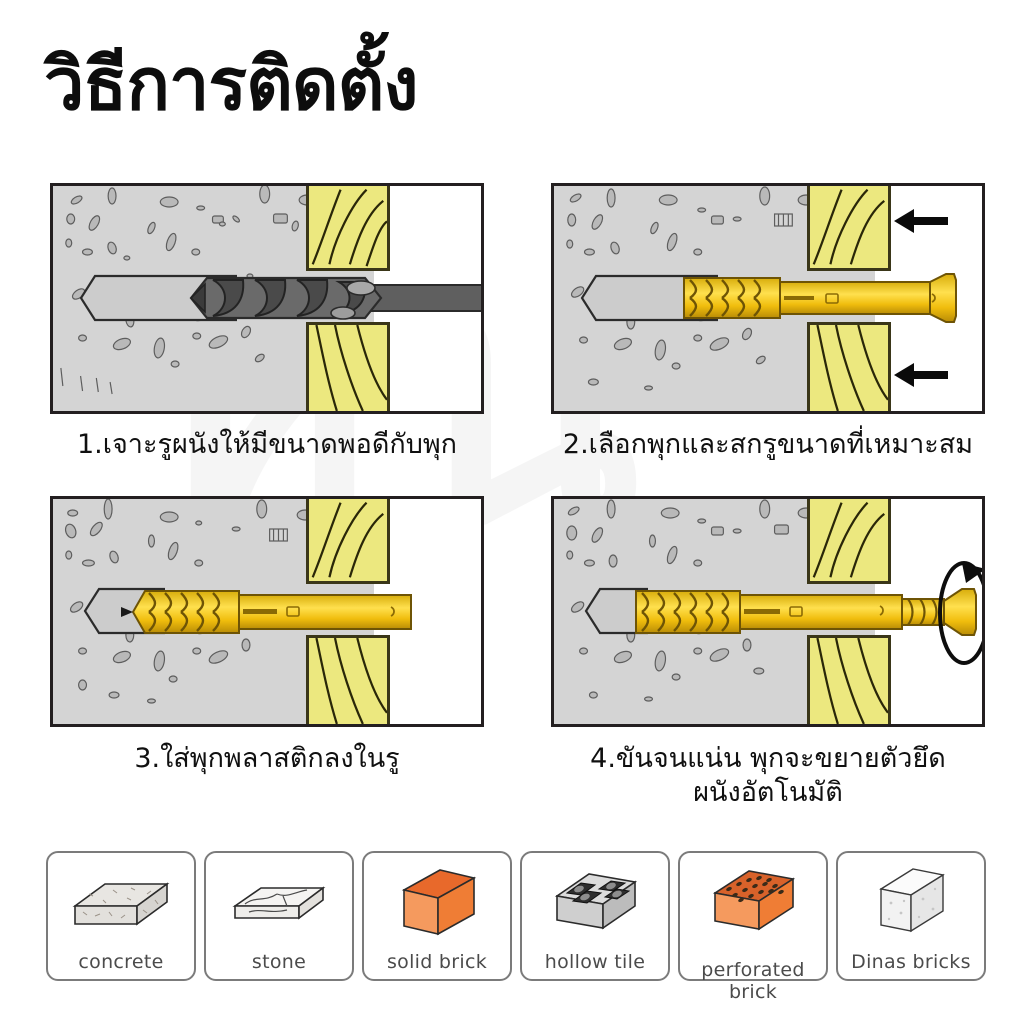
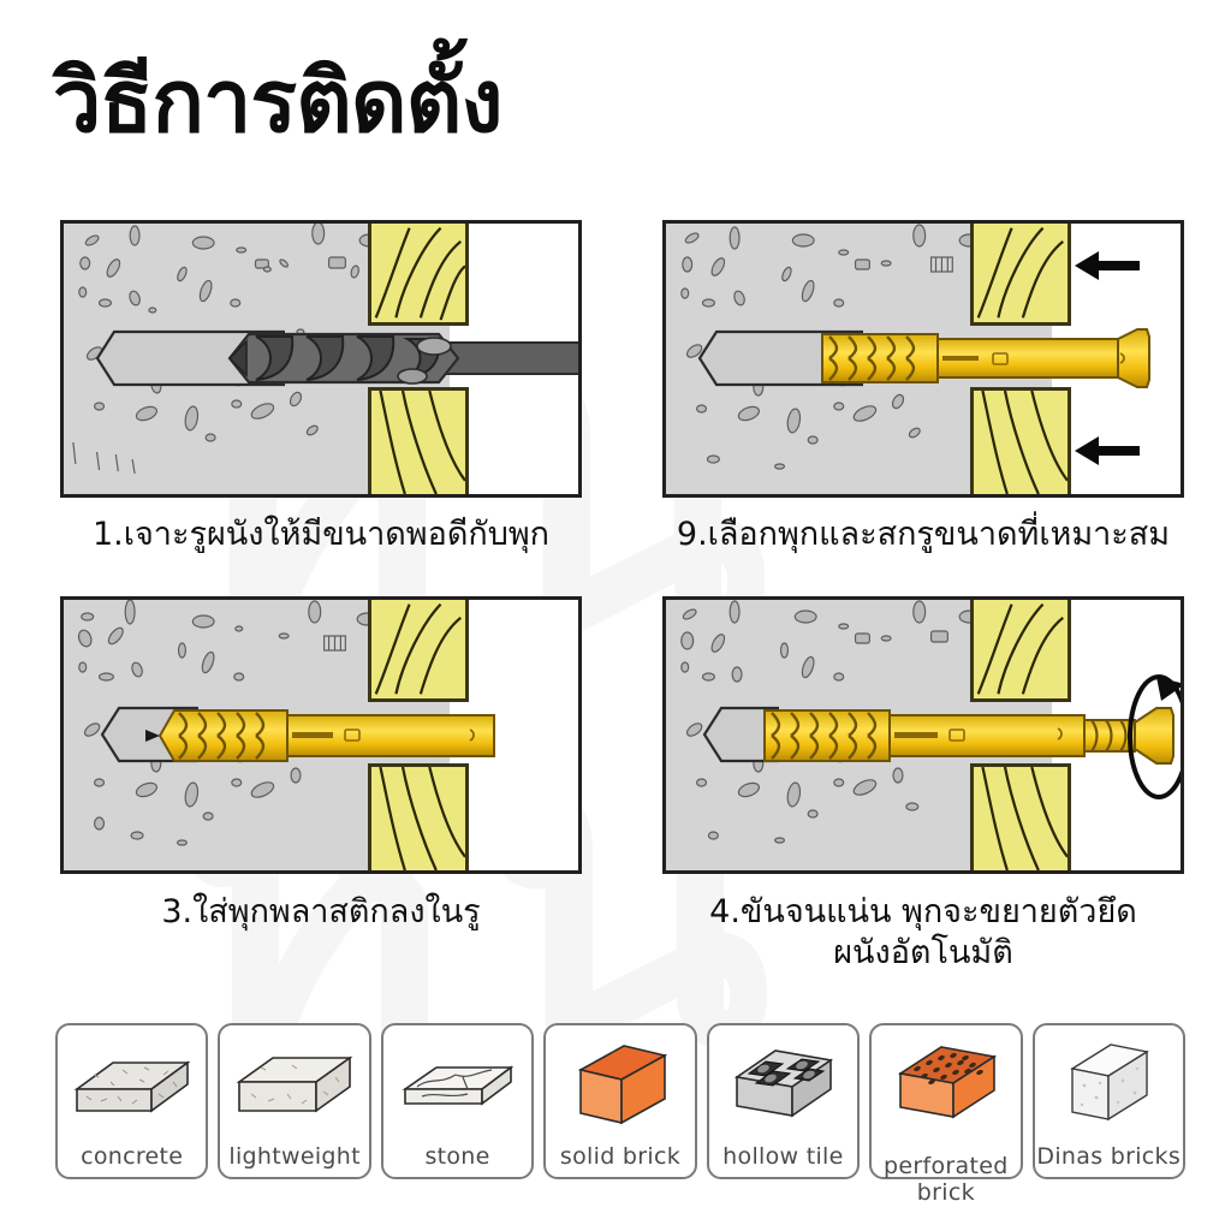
+ หน
  วิธีการติดตั้ง
  1.เจาะรูผนังให้มีขนาดพอดีกับพุก
- 2.เลือกพุกและสกรูขนาดที่เหมาะสม
+ 9.เลือกพุกและสกรูขนาดที่เหมาะสม
  3.ใส่พุกพลาสติกลงในรู
  4.ขันจนแน่น พุกจะขยายตัวยึด
  ผนังอัตโนมัติ
  concrete
+ lightweight
  stone
  solid brick
  hollow tile
  perforated
  brick
  Dinas bricks
